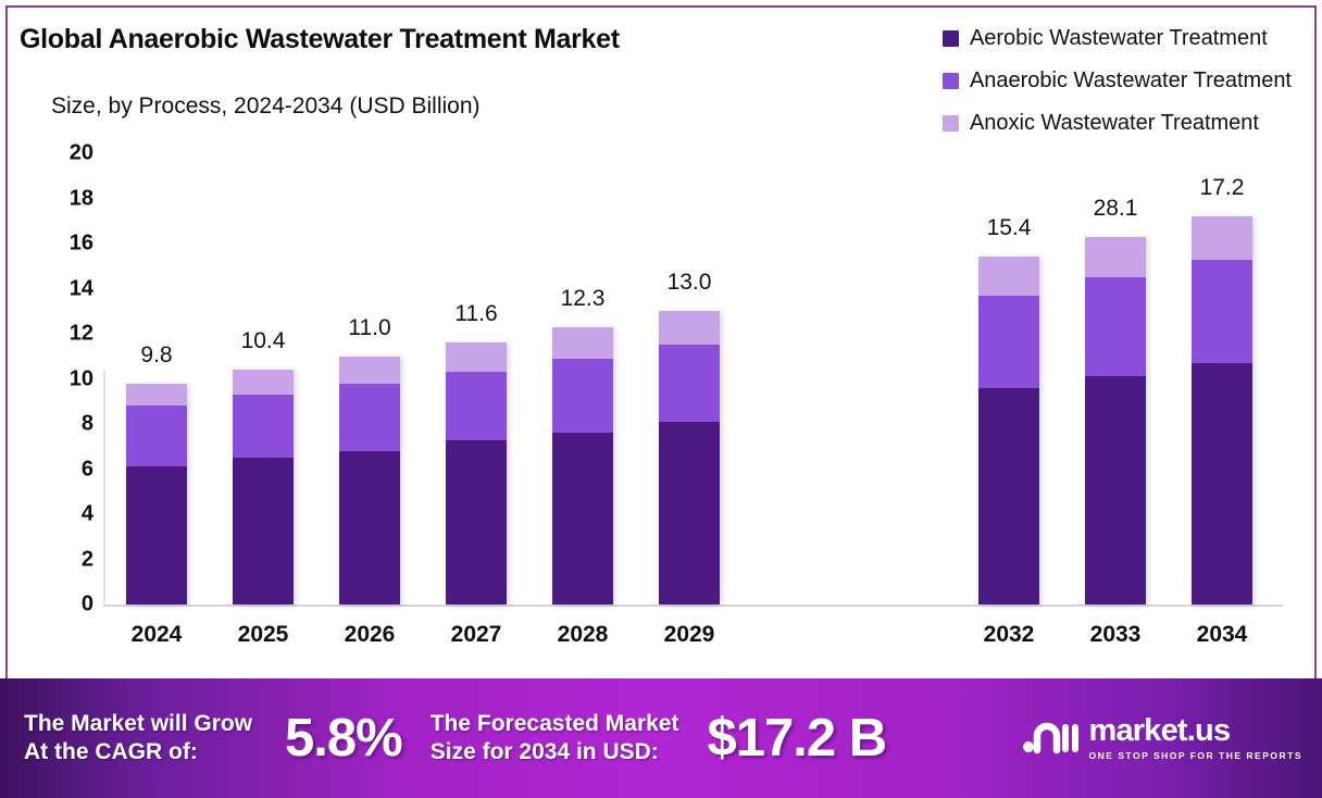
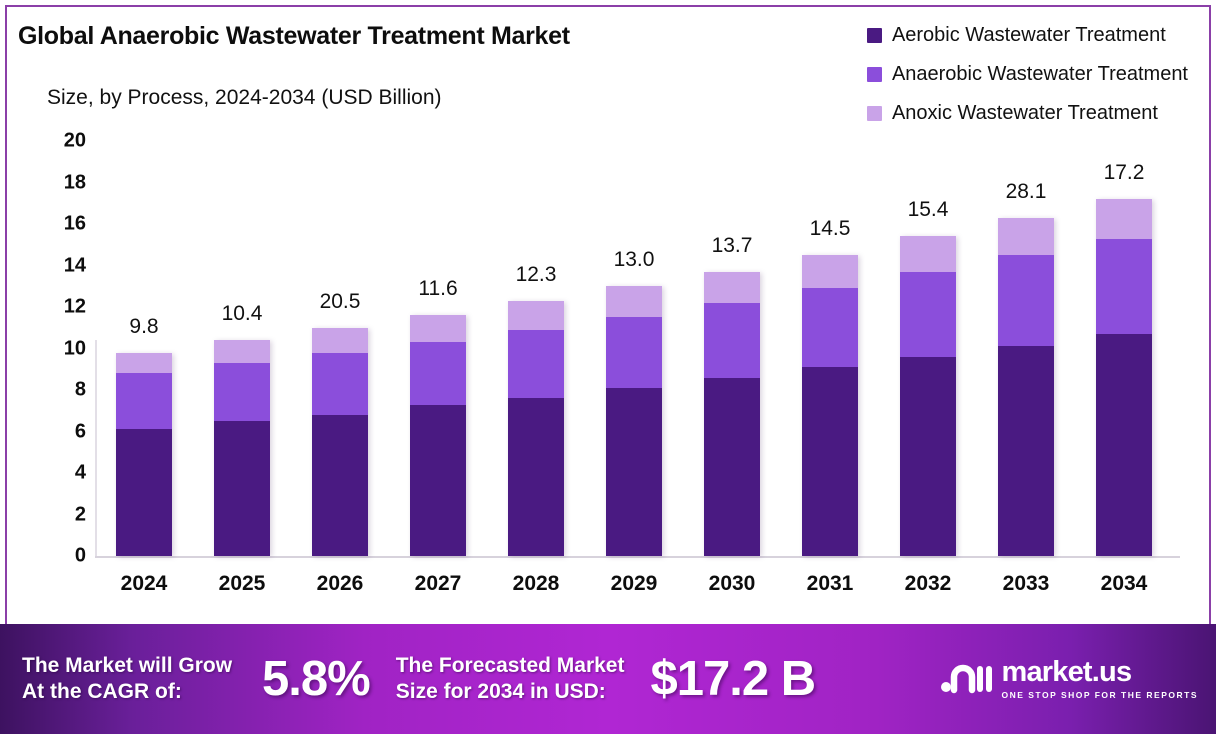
  Global Anaerobic Wastewater Treatment Market
  Size, by Process, 2024-2034 (USD Billion)
  Aerobic Wastewater Treatment
  Anaerobic Wastewater Treatment
  Anoxic Wastewater Treatment
  0
  2
  4
  6
  8
  10
  12
  14
  16
  18
  20
  9.8
  2024
  10.4
  2025
- 11.0
+ 20.5
  2026
  11.6
  2027
  12.3
  2028
  13.0
  2029
+ 13.7
+ 2030
+ 14.5
+ 2031
  15.4
  2032
  28.1
  2033
  17.2
  2034
  The Market will Grow
  At the CAGR of:
  5.8%
  The Forecasted Market
  Size for 2034 in USD:
  $17.2 B
  market.us
  ONE STOP SHOP FOR THE REPORTS
